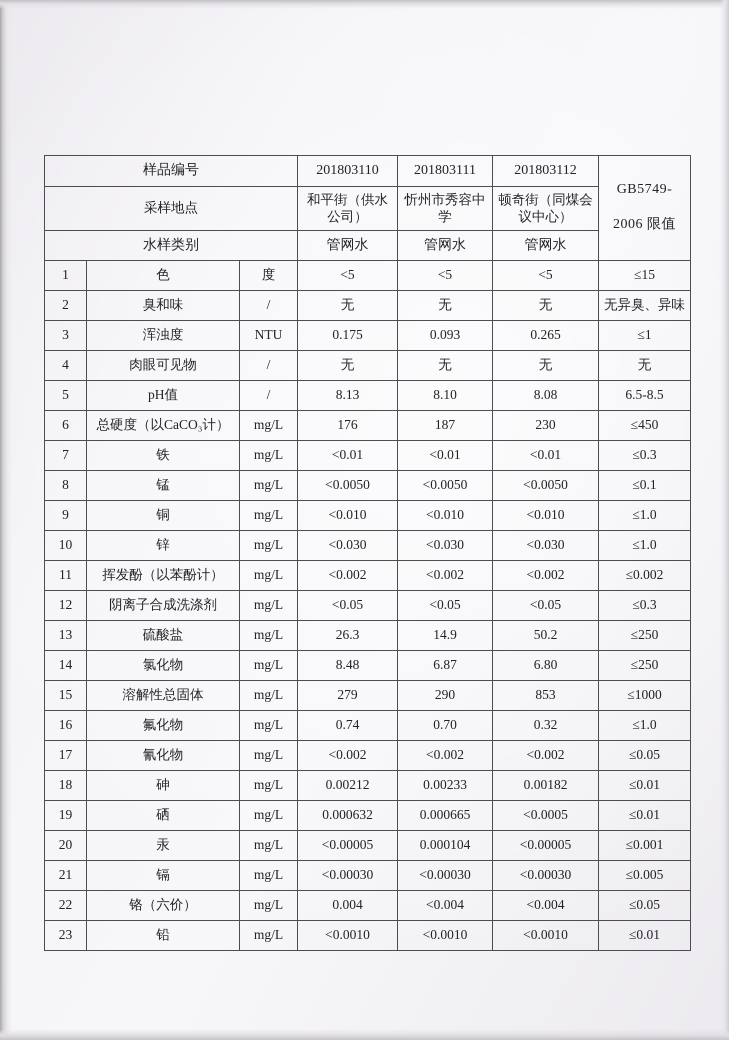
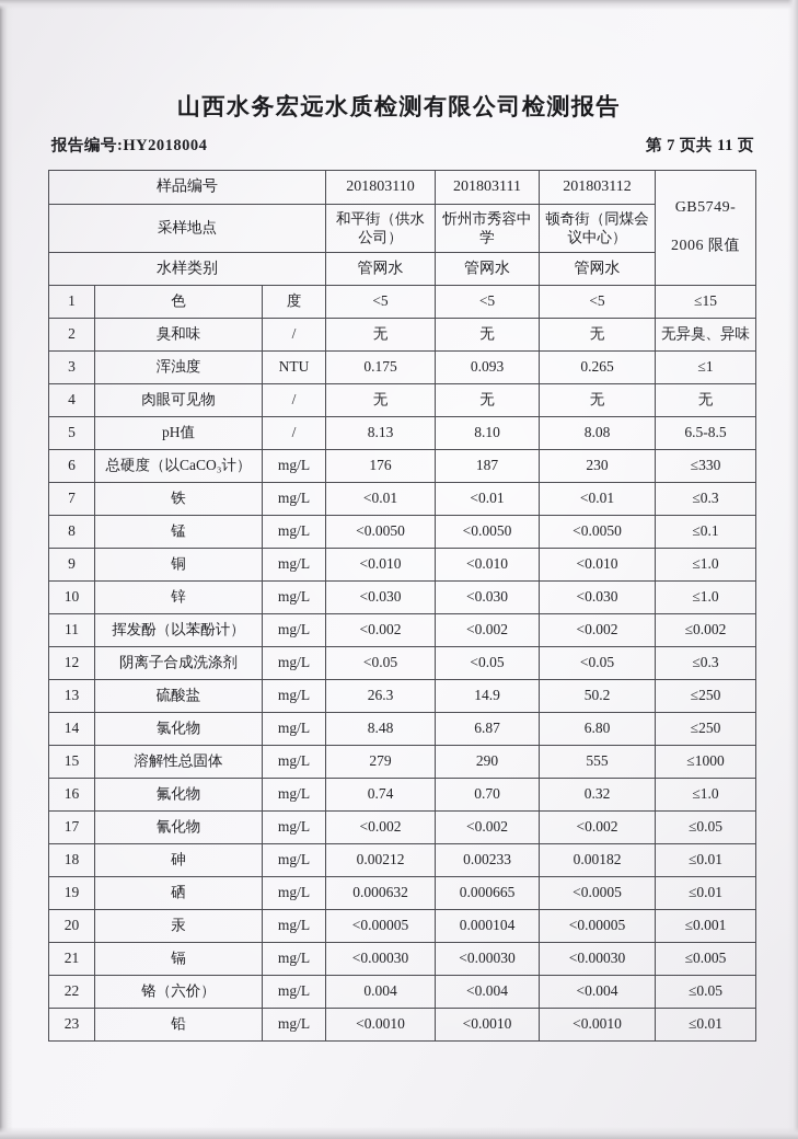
+ 山西水务宏远水质检测有限公司检测报告
+ 报告编号:HY2018004
+ 第 7 页共 11 页
  样品编号	201803110	201803111	201803112	GB5749- 2006 限值
  采样地点	和平街（供水公司）	忻州市秀容中学	顿奇街（同煤会议中心）
  水样类别	管网水	管网水	管网水
  1	色	度	<5	<5	<5	≤15
  2	臭和味	/	无	无	无	无异臭、异味
  3	浑浊度	NTU	0.175	0.093	0.265	≤1
  4	肉眼可见物	/	无	无	无	无
  5	pH值	/	8.13	8.10	8.08	6.5-8.5
- 6	总硬度（以CaCO₃计）	mg/L	176	187	230	≤450
+ 6	总硬度（以CaCO₃计）	mg/L	176	187	230	≤330
  7	铁	mg/L	<0.01	<0.01	<0.01	≤0.3
  8	锰	mg/L	<0.0050	<0.0050	<0.0050	≤0.1
  9	铜	mg/L	<0.010	<0.010	<0.010	≤1.0
  10	锌	mg/L	<0.030	<0.030	<0.030	≤1.0
  11	挥发酚（以苯酚计）	mg/L	<0.002	<0.002	<0.002	≤0.002
  12	阴离子合成洗涤剂	mg/L	<0.05	<0.05	<0.05	≤0.3
  13	硫酸盐	mg/L	26.3	14.9	50.2	≤250
  14	氯化物	mg/L	8.48	6.87	6.80	≤250
- 15	溶解性总固体	mg/L	279	290	853	≤1000
+ 15	溶解性总固体	mg/L	279	290	555	≤1000
  16	氟化物	mg/L	0.74	0.70	0.32	≤1.0
  17	氰化物	mg/L	<0.002	<0.002	<0.002	≤0.05
  18	砷	mg/L	0.00212	0.00233	0.00182	≤0.01
  19	硒	mg/L	0.000632	0.000665	<0.0005	≤0.01
  20	汞	mg/L	<0.00005	0.000104	<0.00005	≤0.001
  21	镉	mg/L	<0.00030	<0.00030	<0.00030	≤0.005
  22	铬（六价）	mg/L	0.004	<0.004	<0.004	≤0.05
  23	铅	mg/L	<0.0010	<0.0010	<0.0010	≤0.01
